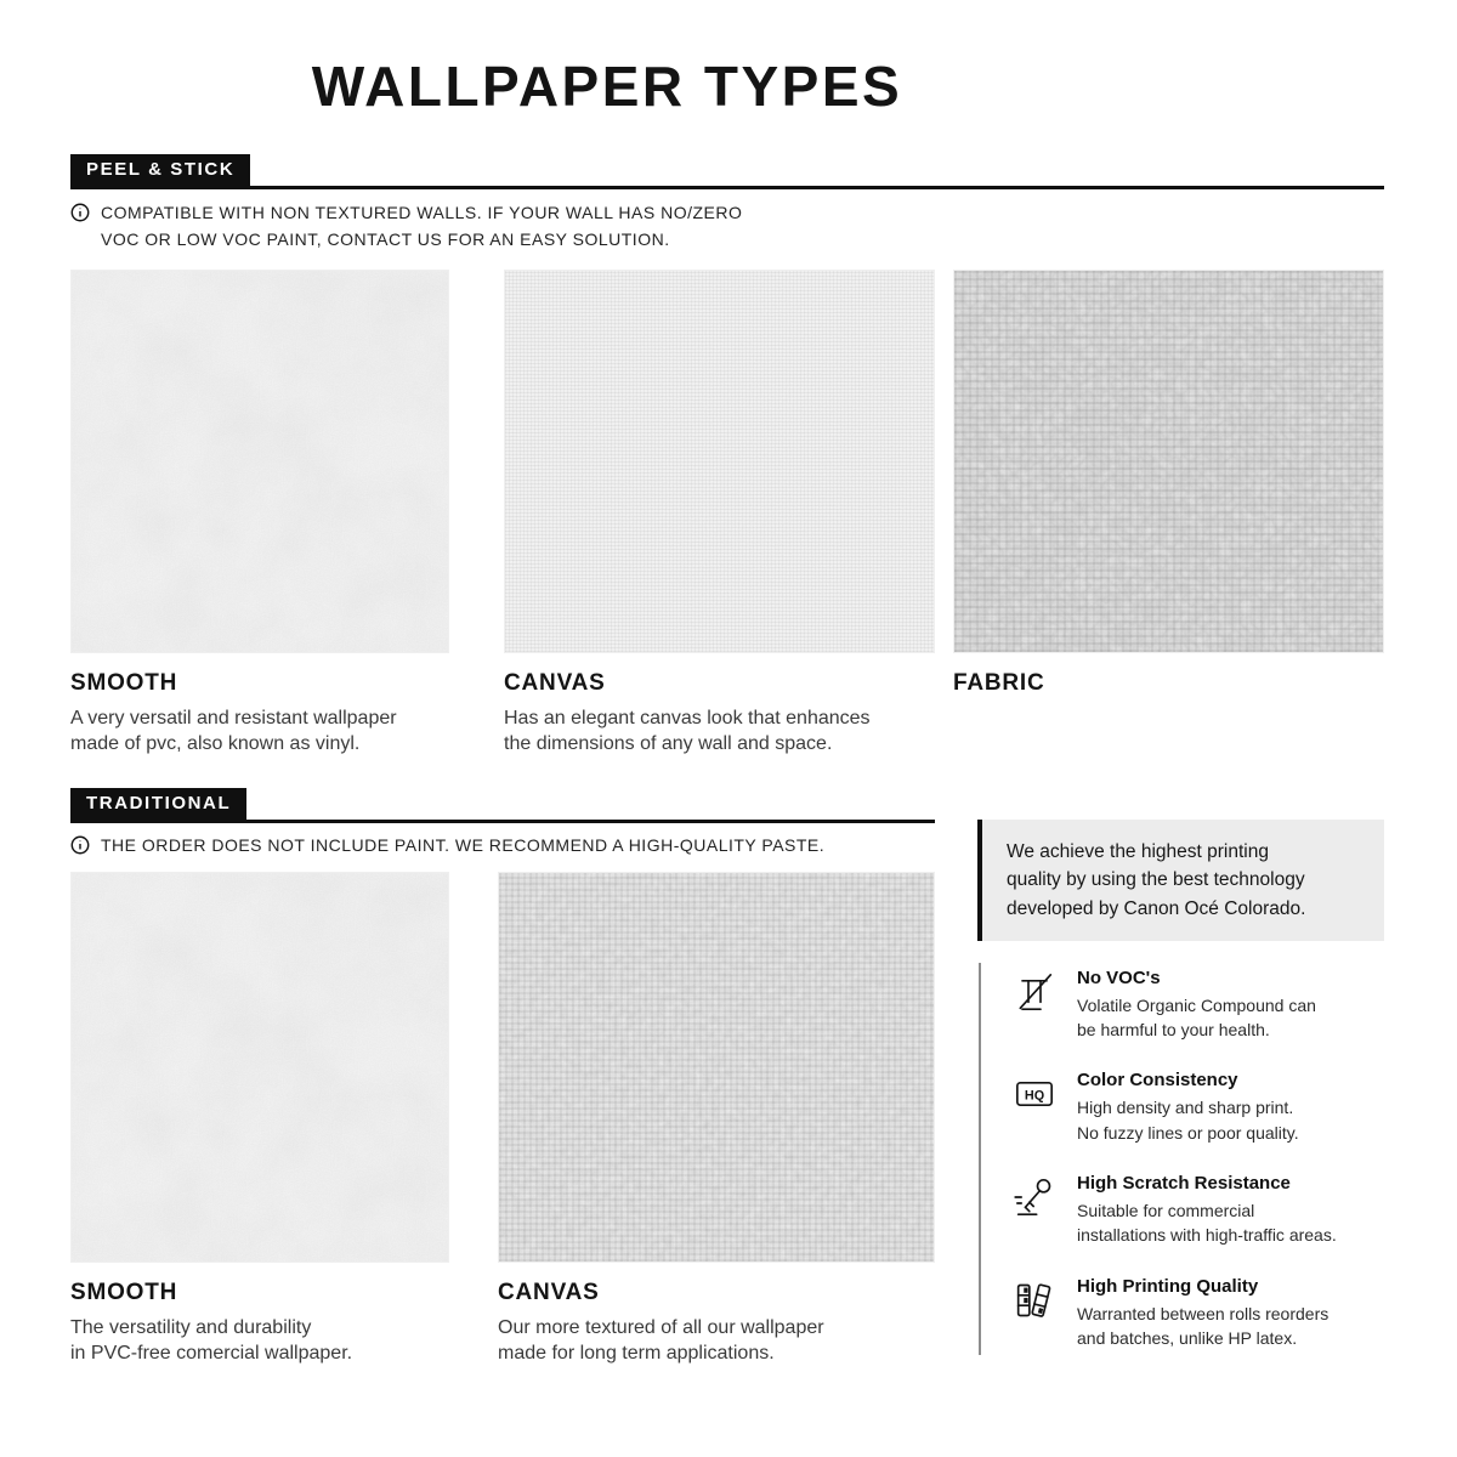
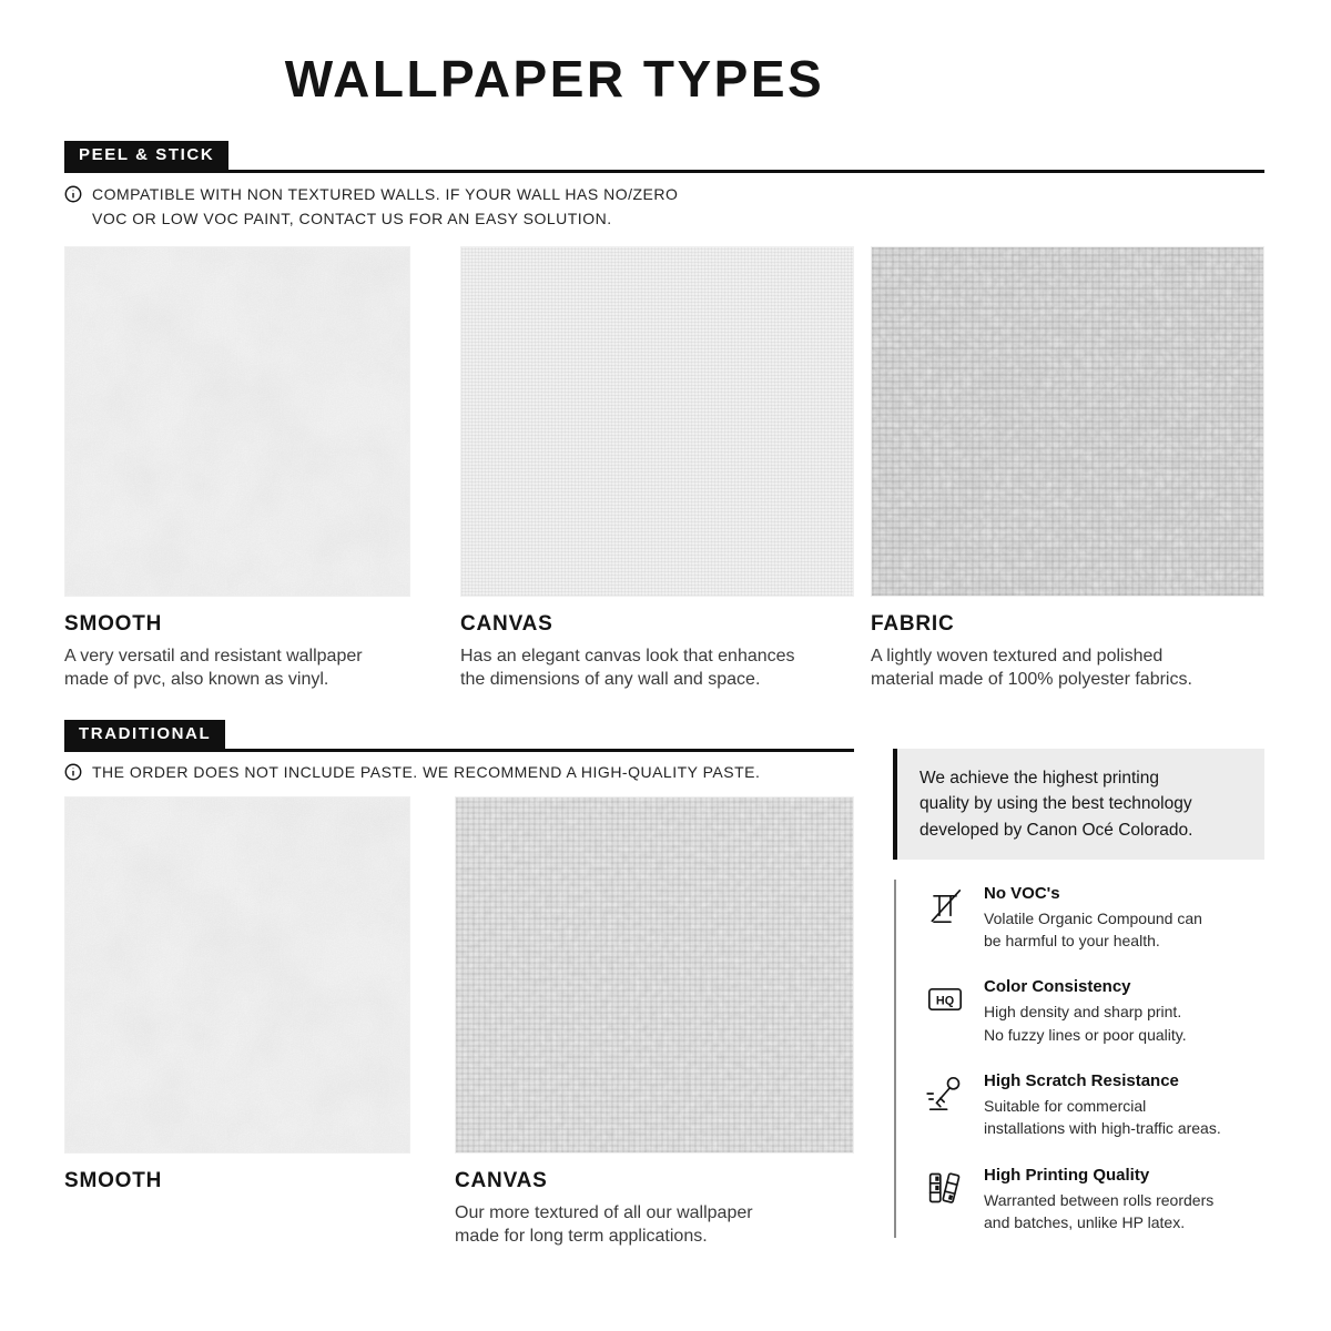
  WALLPAPER TYPES
  PEEL & STICK
  COMPATIBLE WITH NON TEXTURED WALLS. IF YOUR WALL HAS NO/ZERO
  VOC OR LOW VOC PAINT, CONTACT US FOR AN EASY SOLUTION.
  SMOOTH
  A very versatil and resistant wallpaper
  made of pvc, also known as vinyl.
  CANVAS
  Has an elegant canvas look that enhances
  the dimensions of any wall and space.
  FABRIC
+ A lightly woven textured and polished
+ material made of 100% polyester fabrics.
  TRADITIONAL
- THE ORDER DOES NOT INCLUDE PAINT. WE RECOMMEND A HIGH-QUALITY PASTE.
+ THE ORDER DOES NOT INCLUDE PASTE. WE RECOMMEND A HIGH-QUALITY PASTE.
  SMOOTH
- The versatility and durability
- in PVC-free comercial wallpaper.
  CANVAS
  Our more textured of all our wallpaper
  made for long term applications.
  We achieve the highest printing
  quality by using the best technology
  developed by Canon Océ Colorado.
  No VOC's
  Volatile Organic Compound can
  be harmful to your health.
  HQ
  Color Consistency
  High density and sharp print.
  No fuzzy lines or poor quality.
  High Scratch Resistance
  Suitable for commercial
  installations with high-traffic areas.
  High Printing Quality
  Warranted between rolls reorders
  and batches, unlike HP latex.
